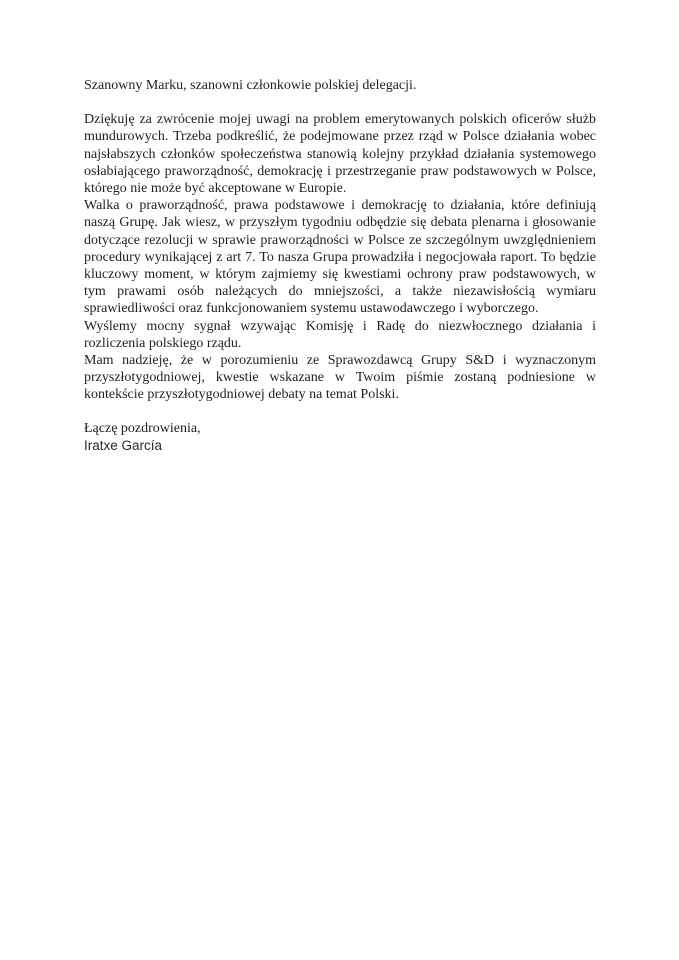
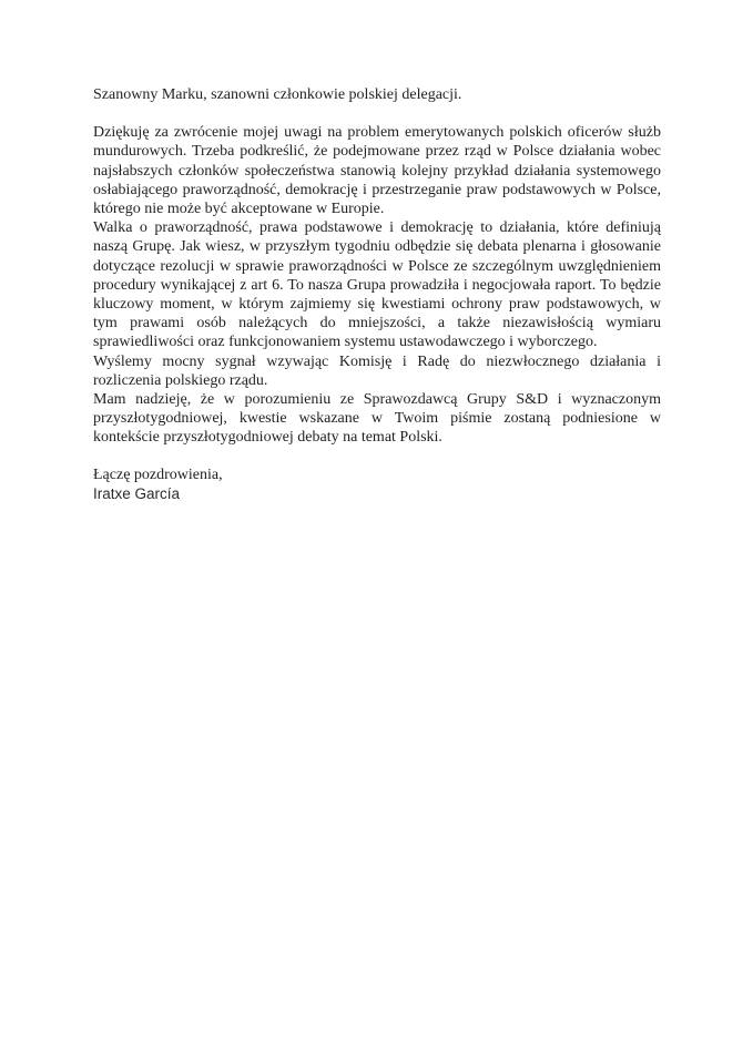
  Szanowny Marku, szanowni członkowie polskiej delegacji.
  Dziękuję za zwrócenie mojej uwagi na problem emerytowanych polskich oficerów służb mundurowych. Trzeba podkreślić, że podejmowane przez rząd w Polsce działania wobec najsłabszych członków społeczeństwa stanowią kolejny przykład działania systemowego osłabiającego praworządność, demokrację i przestrzeganie praw podstawowych w Polsce, którego nie może być akceptowane w Europie.
- Walka o praworządność, prawa podstawowe i demokrację to działania, które definiują naszą Grupę. Jak wiesz, w przyszłym tygodniu odbędzie się debata plenarna i głosowanie dotyczące rezolucji w sprawie praworządności w Polsce ze szczególnym uwzględnieniem procedury wynikającej z art 7. To nasza Grupa prowadziła i negocjowała raport. To będzie kluczowy moment, w którym zajmiemy się kwestiami ochrony praw podstawowych, w tym prawami osób należących do mniejszości, a także niezawisłością wymiaru sprawiedliwości oraz funkcjonowaniem systemu ustawodawczego i wyborczego.
+ Walka o praworządność, prawa podstawowe i demokrację to działania, które definiują naszą Grupę. Jak wiesz, w przyszłym tygodniu odbędzie się debata plenarna i głosowanie dotyczące rezolucji w sprawie praworządności w Polsce ze szczególnym uwzględnieniem procedury wynikającej z art 6. To nasza Grupa prowadziła i negocjowała raport. To będzie kluczowy moment, w którym zajmiemy się kwestiami ochrony praw podstawowych, w tym prawami osób należących do mniejszości, a także niezawisłością wymiaru sprawiedliwości oraz funkcjonowaniem systemu ustawodawczego i wyborczego.
  Wyślemy mocny sygnał wzywając Komisję i Radę do niezwłocznego działania i rozliczenia polskiego rządu.
  Mam nadzieję, że w porozumieniu ze Sprawozdawcą Grupy S&D i wyznaczonym przyszłotygodniowej, kwestie wskazane w Twoim piśmie zostaną podniesione w kontekście przyszłotygodniowej debaty na temat Polski.
  Łączę pozdrowienia,
  Iratxe García
